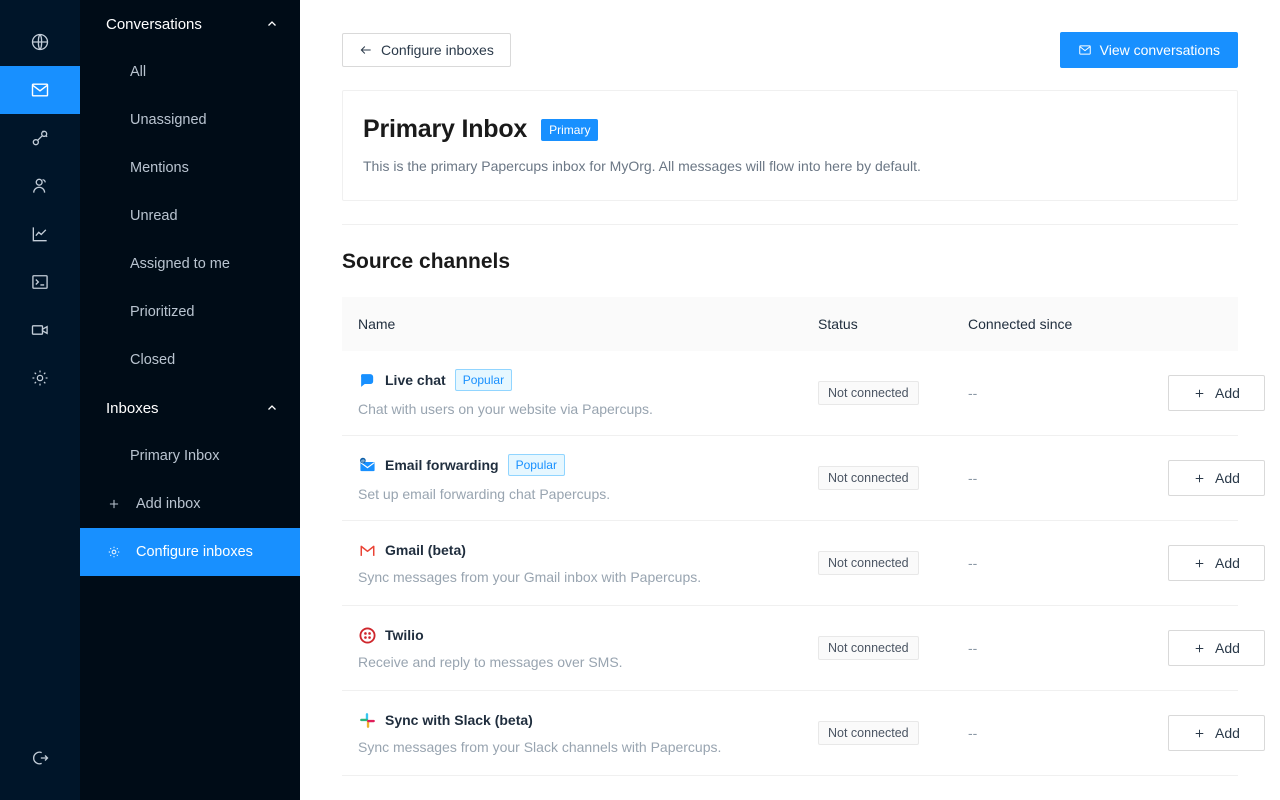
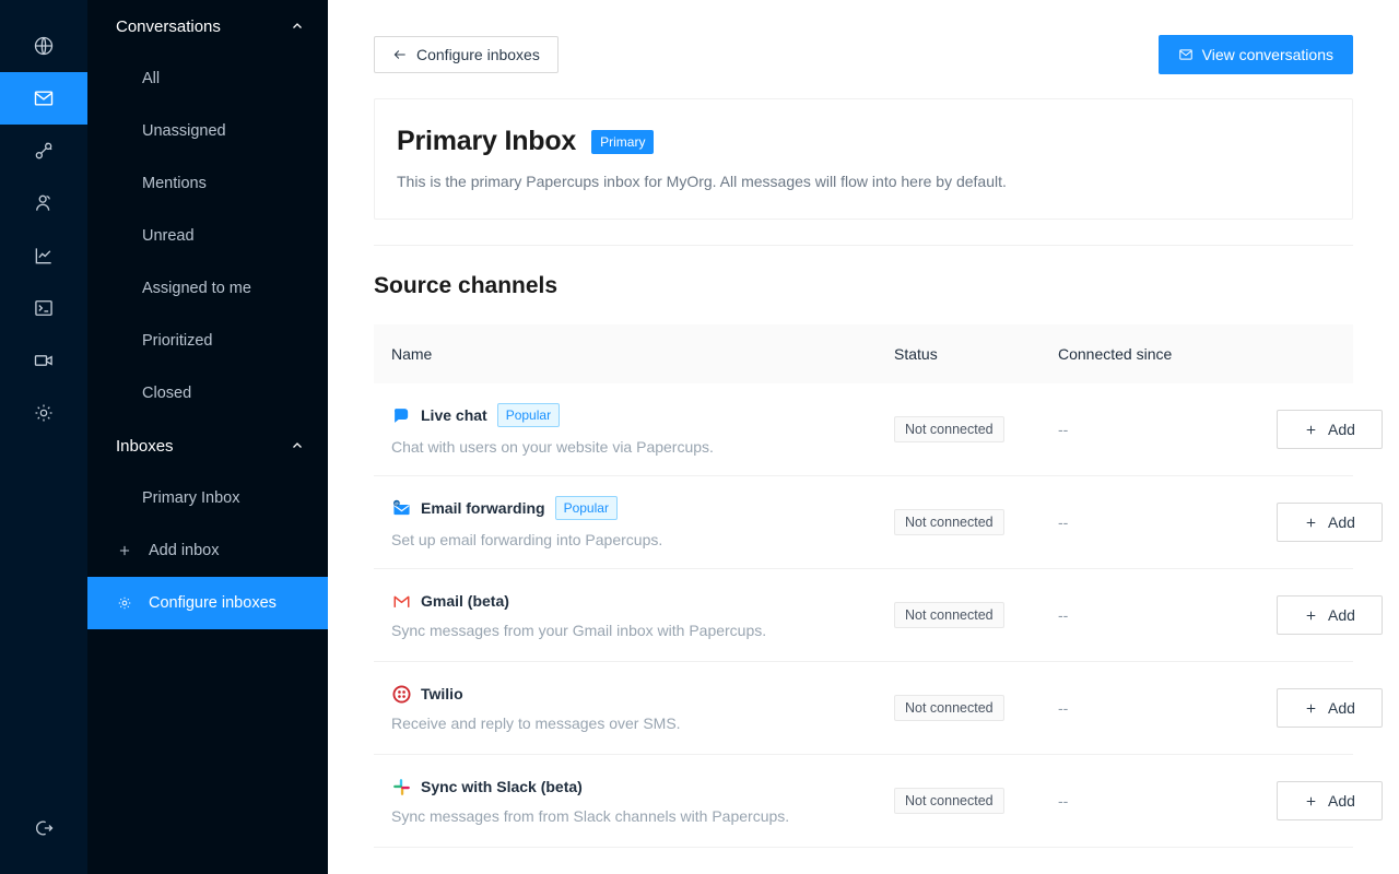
  Conversations
  All
  Unassigned
  Mentions
  Unread
  Assigned to me
  Prioritized
  Closed
  Inboxes
  Primary Inbox
  Add inbox
  Configure inboxes
  Configure inboxes
  View conversations
  Primary Inbox
  Primary
  This is the primary Papercups inbox for MyOrg. All messages will flow into here by default.
  Source channels
  Name
  Status
  Connected since
  Live chat
  Popular
  Chat with users on your website via Papercups.
  Not connected
  --
  Add
  Email forwarding
  Popular
- Set up email forwarding chat Papercups.
+ Set up email forwarding into Papercups.
  Not connected
  --
  Add
  Gmail (beta)
  Sync messages from your Gmail inbox with Papercups.
  Not connected
  --
  Add
  Twilio
  Receive and reply to messages over SMS.
  Not connected
  --
  Add
  Sync with Slack (beta)
- Sync messages from your Slack channels with Papercups.
+ Sync messages from from Slack channels with Papercups.
  Not connected
  --
  Add
